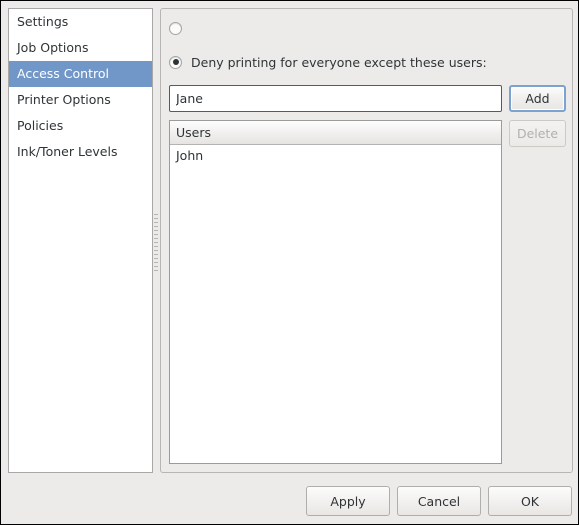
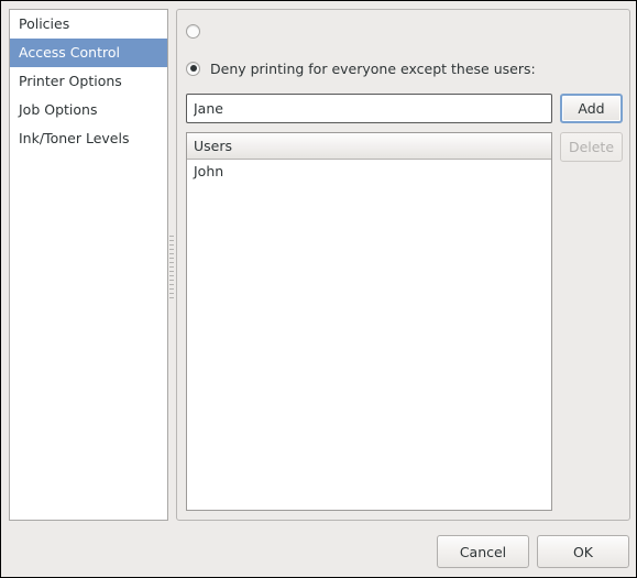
- Settings
- Job Options
+ Policies
  Access Control
  Printer Options
- Policies
+ Job Options
  Ink/Toner Levels
  Deny printing for everyone except these users:
  Jane
  Add
  Delete
  Users
  John
- Apply
  Cancel
  OK
